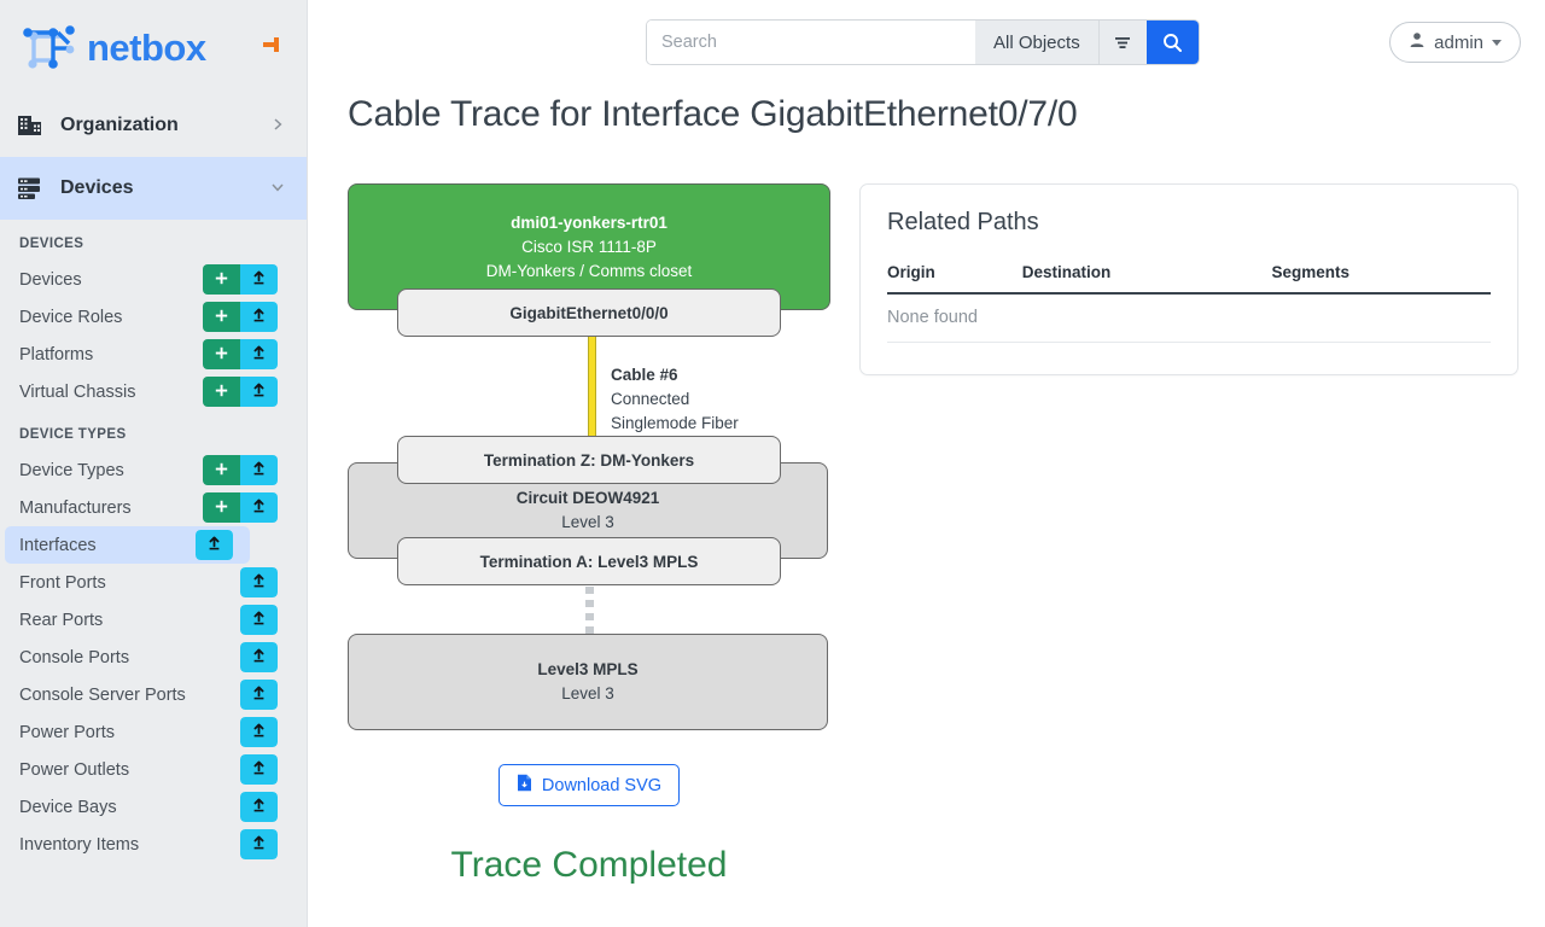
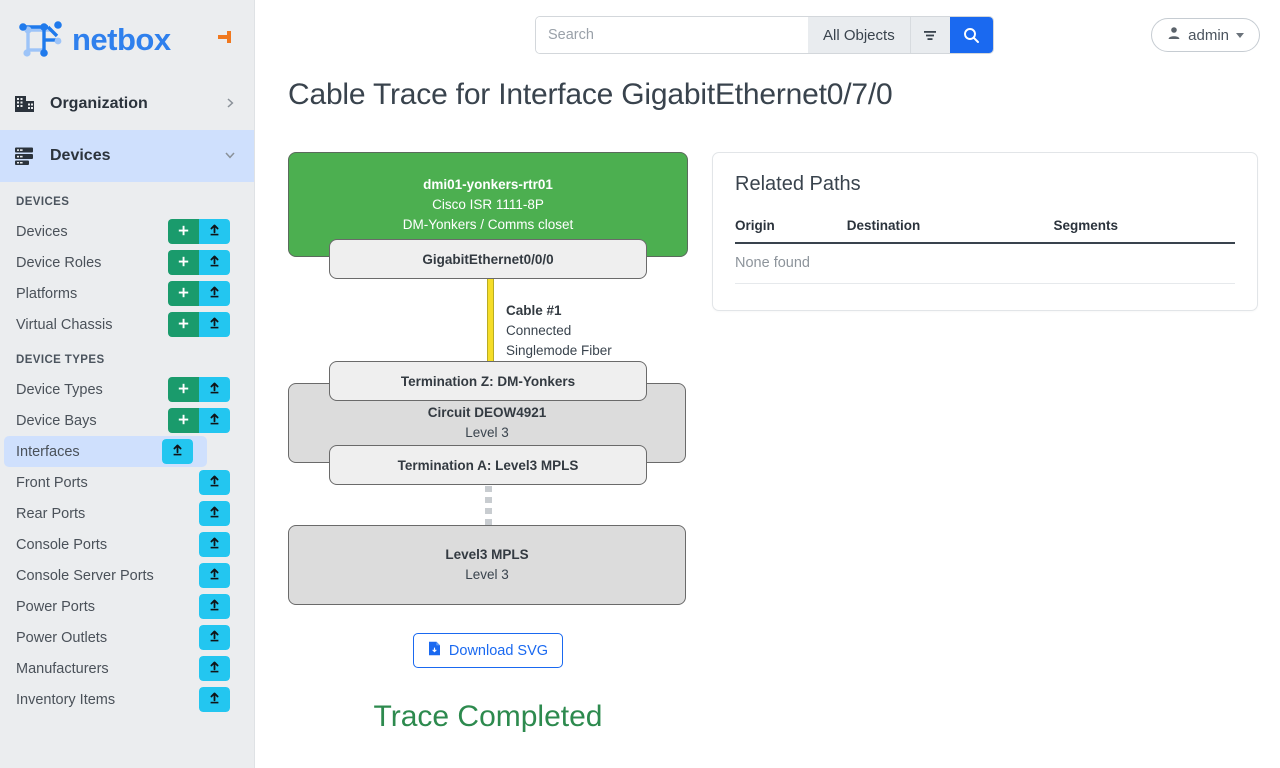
  netbox
  Organization
  Devices
  DEVICES
  Devices
  Device Roles
  Platforms
  Virtual Chassis
  DEVICE TYPES
  Device Types
- Manufacturers
+ Device Bays
  Interfaces
  Front Ports
  Rear Ports
  Console Ports
  Console Server Ports
  Power Ports
  Power Outlets
- Device Bays
+ Manufacturers
  Inventory Items
  Search
  All Objects
  admin
  Cable Trace for Interface GigabitEthernet0/7/0
  dmi01-yonkers-rtr01
  Cisco ISR 1111-8P
  DM-Yonkers / Comms closet
  GigabitEthernet0/0/0
- Cable #6
+ Cable #1
  Connected
  Singlemode Fiber
  Termination Z: DM-Yonkers
  Circuit DEOW4921
  Level 3
  Termination A: Level3 MPLS
  Level3 MPLS
  Level 3
  Download SVG
  Trace Completed
  Related Paths
  Origin	Destination	Segments
  None found
